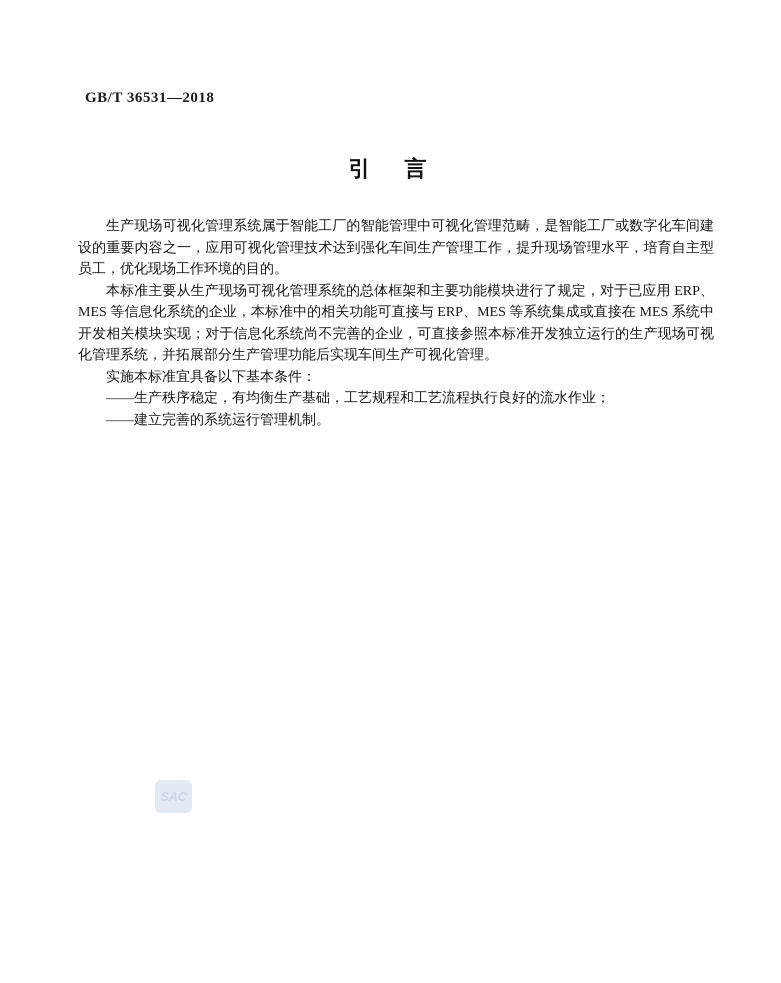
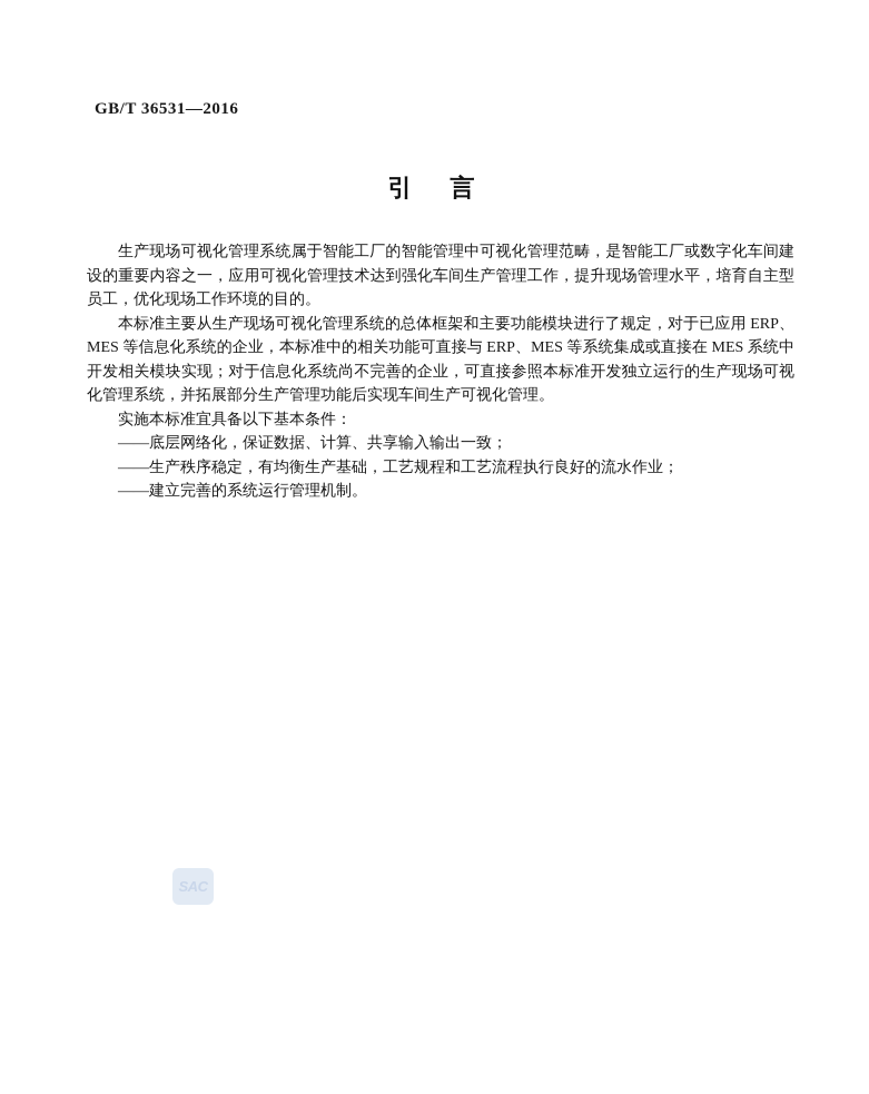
- GB/T 36531—2018
+ GB/T 36531—2016
  引 言
  生产现场可视化管理系统属于智能工厂的智能管理中可视化管理范畴，是智能工厂或数字化车间建设的重要内容之一，应用可视化管理技术达到强化车间生产管理工作，提升现场管理水平，培育自主型员工，优化现场工作环境的目的。
  本标准主要从生产现场可视化管理系统的总体框架和主要功能模块进行了规定，对于已应用 ERP、MES 等信息化系统的企业，本标准中的相关功能可直接与 ERP、MES 等系统集成或直接在 MES 系统中开发相关模块实现；对于信息化系统尚不完善的企业，可直接参照本标准开发独立运行的生产现场可视化管理系统，并拓展部分生产管理功能后实现车间生产可视化管理。
  实施本标准宜具备以下基本条件：
+ ——底层网络化，保证数据、计算、共享输入输出一致；
  ——生产秩序稳定，有均衡生产基础，工艺规程和工艺流程执行良好的流水作业；
  ——建立完善的系统运行管理机制。
  SAC
